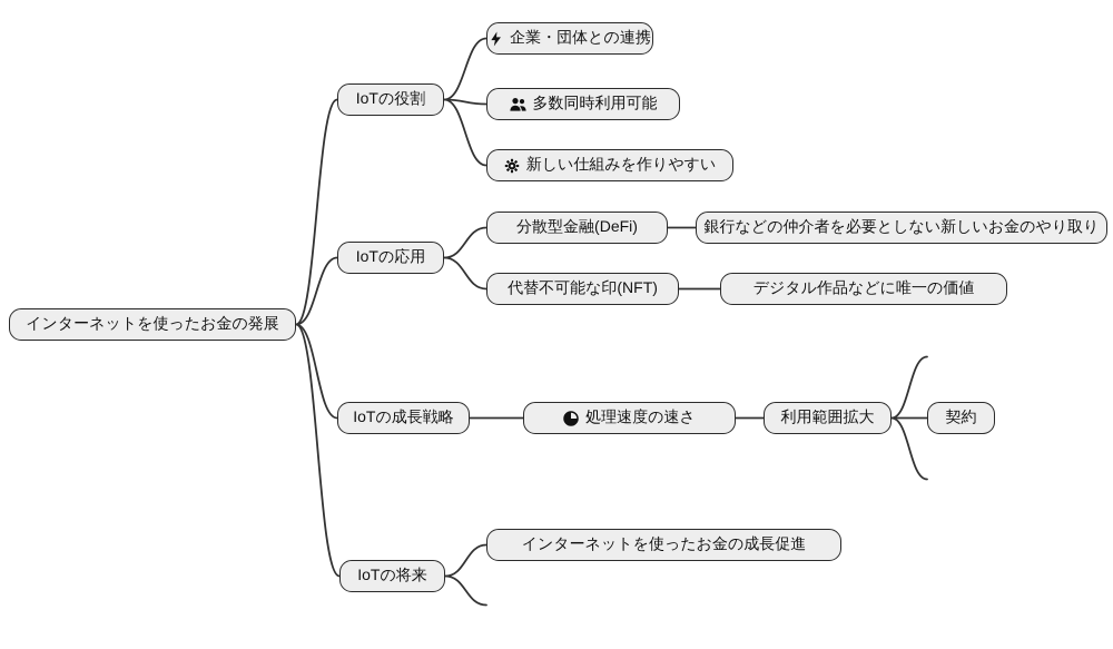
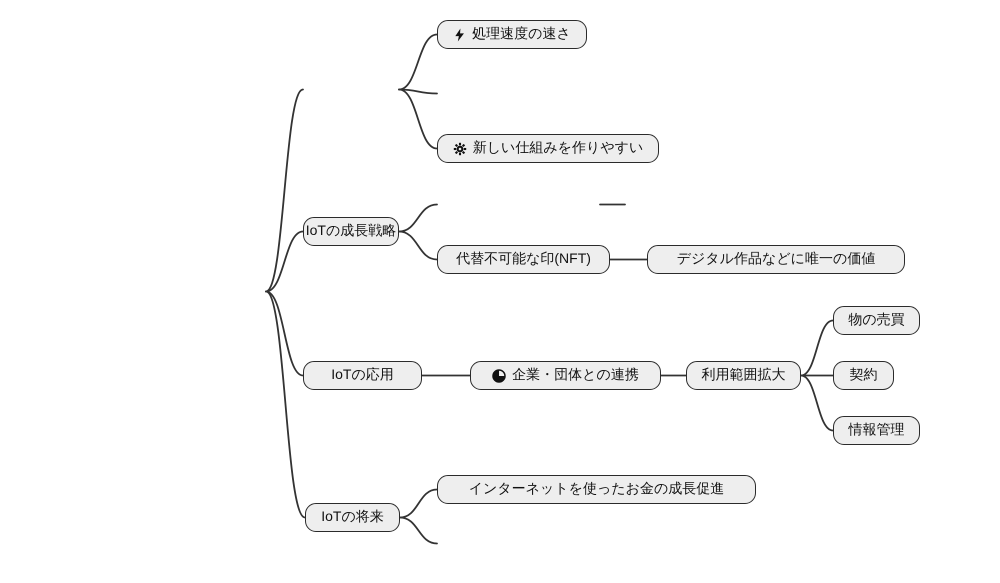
- インターネットを使ったお金の発展
- IoTの役割
- 企業・団体との連携
+ 処理速度の速さ
- 多数同時利用可能
  新しい仕組みを作りやすい
- IoTの応用
+ IoTの成長戦略
- 分散型金融(DeFi)
- 銀行などの仲介者を必要としない新しいお金のやり取り
  代替不可能な印(NFT)
  デジタル作品などに唯一の価値
- IoTの成長戦略
+ IoTの応用
- 処理速度の速さ
+ 企業・団体との連携
  利用範囲拡大
+ 物の売買
  契約
+ 情報管理
  IoTの将来
  インターネットを使ったお金の成長促進
